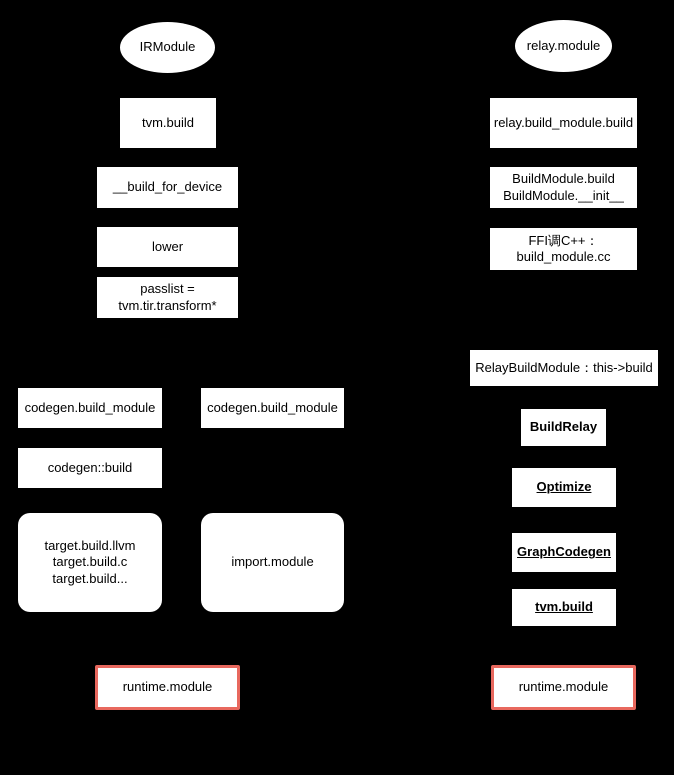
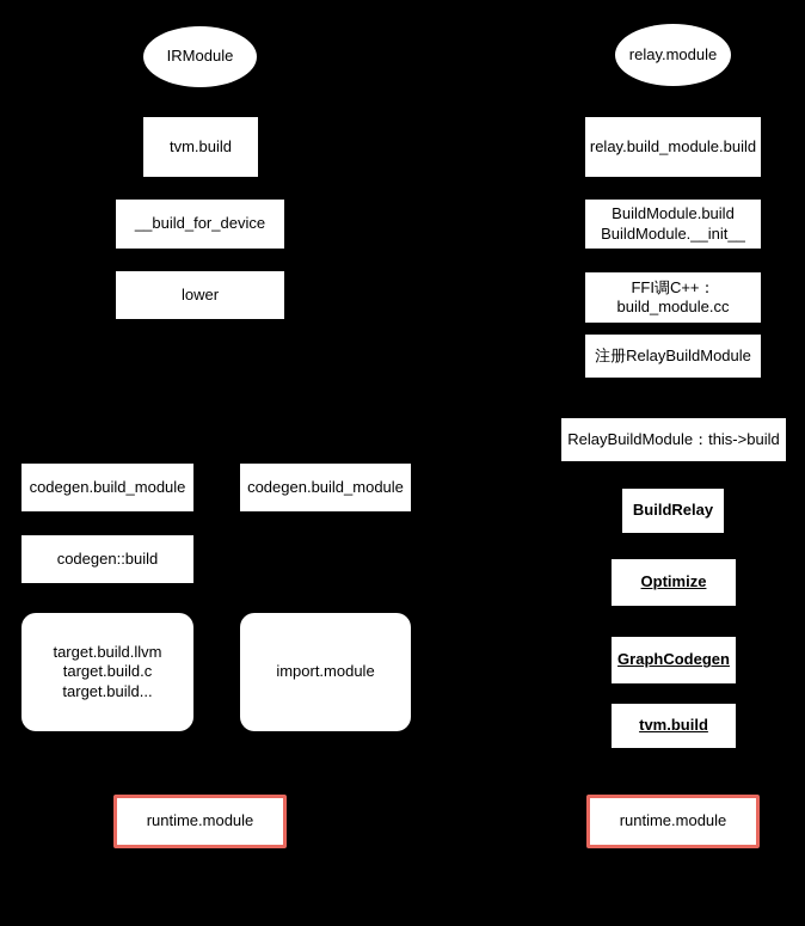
  IRModule
  tvm.build
  __build_for_device
  lower
- passlist =
- tvm.tir.transform*
  codegen.build_module
  codegen::build
  target.build.llvm
  target.build.c
  target.build...
  codegen.build_module
  import.module
  runtime.module
  relay.module
  relay.build_module.build
  BuildModule.build
  BuildModule.__init__
  FFI调C++：
  build_module.cc
+ 注册RelayBuildModule
  RelayBuildModule：this->build
  BuildRelay
  Optimize
  GraphCodegen
  tvm.build
  runtime.module
